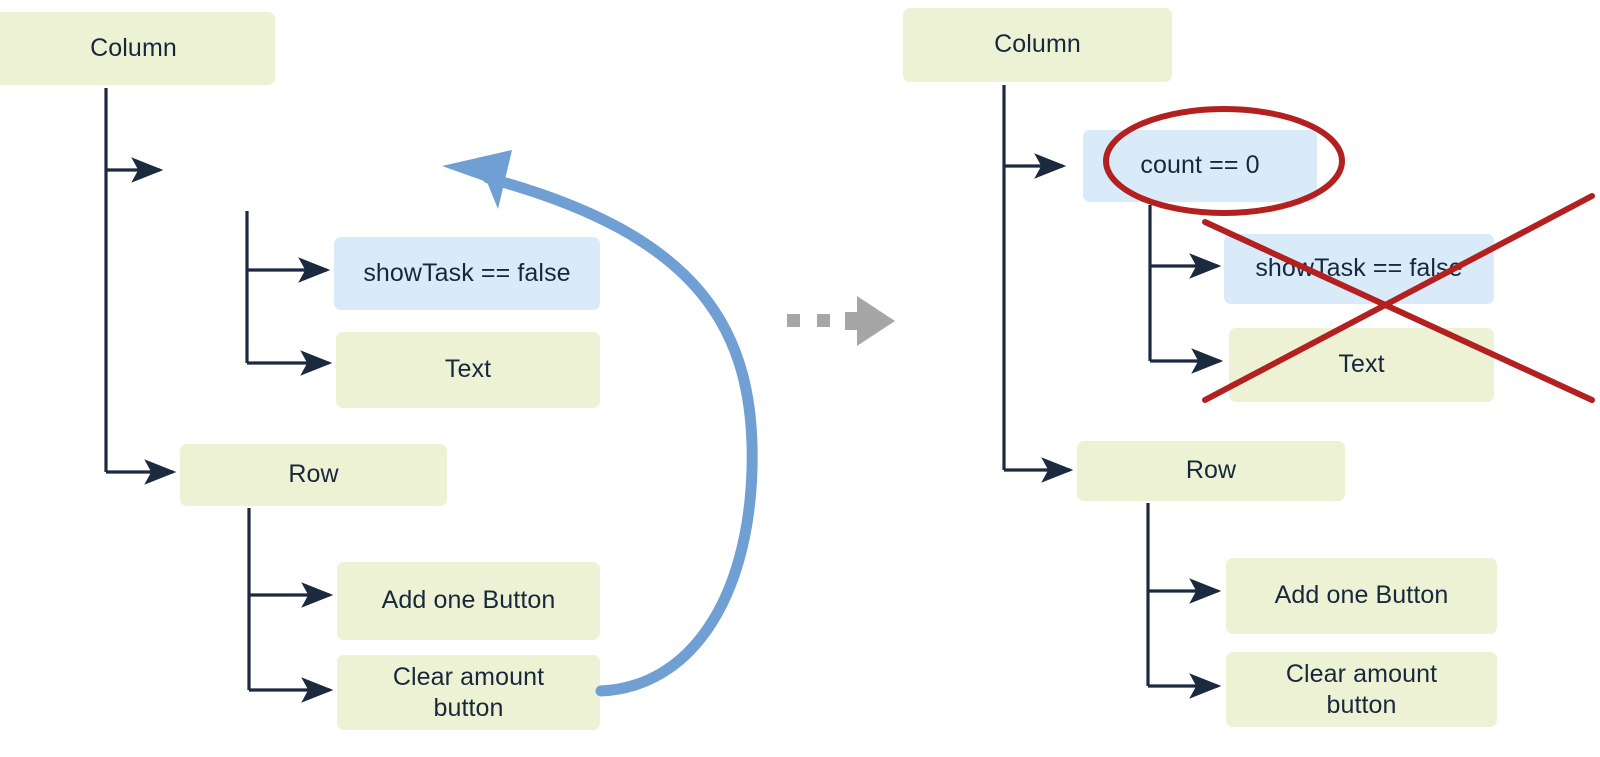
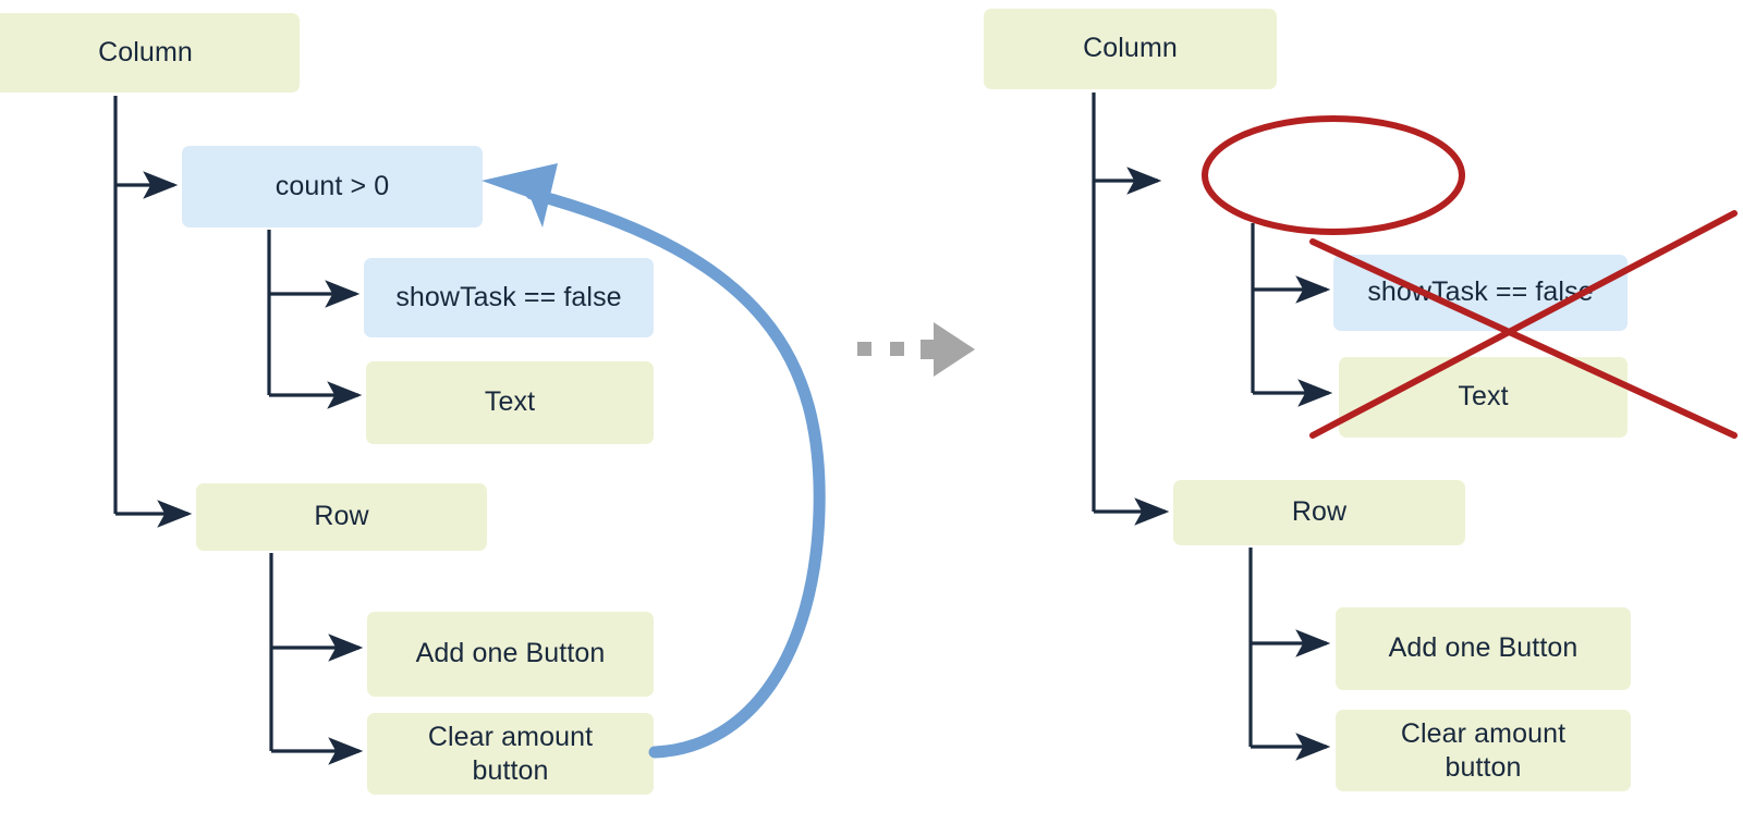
  Column
+ count > 0
  showTask == false
  Text
  Row
  Add one Button
  Clear amount
  button
  Column
- count == 0
  shoTask == fals
  Text
  Row
  Add one Button
  Clear amount
  button
